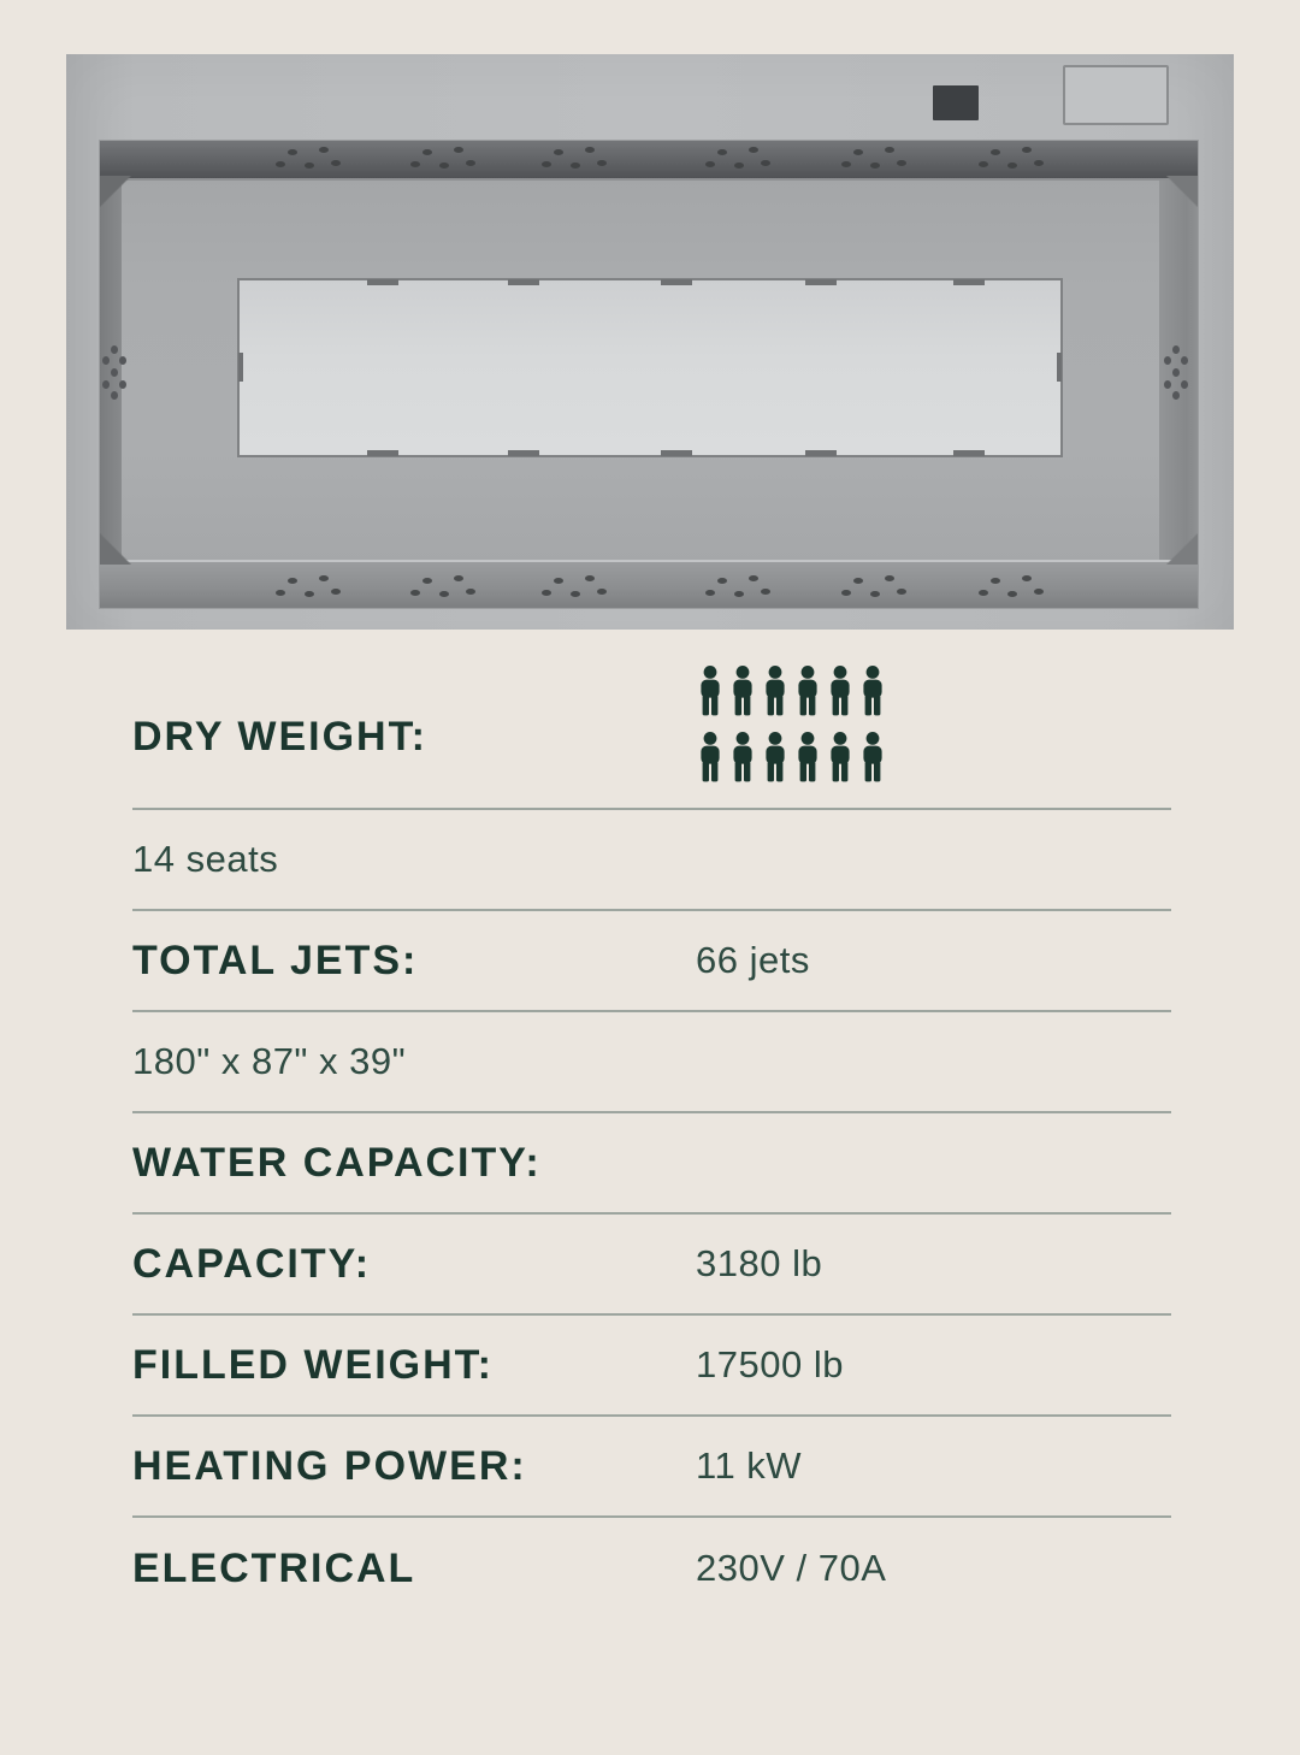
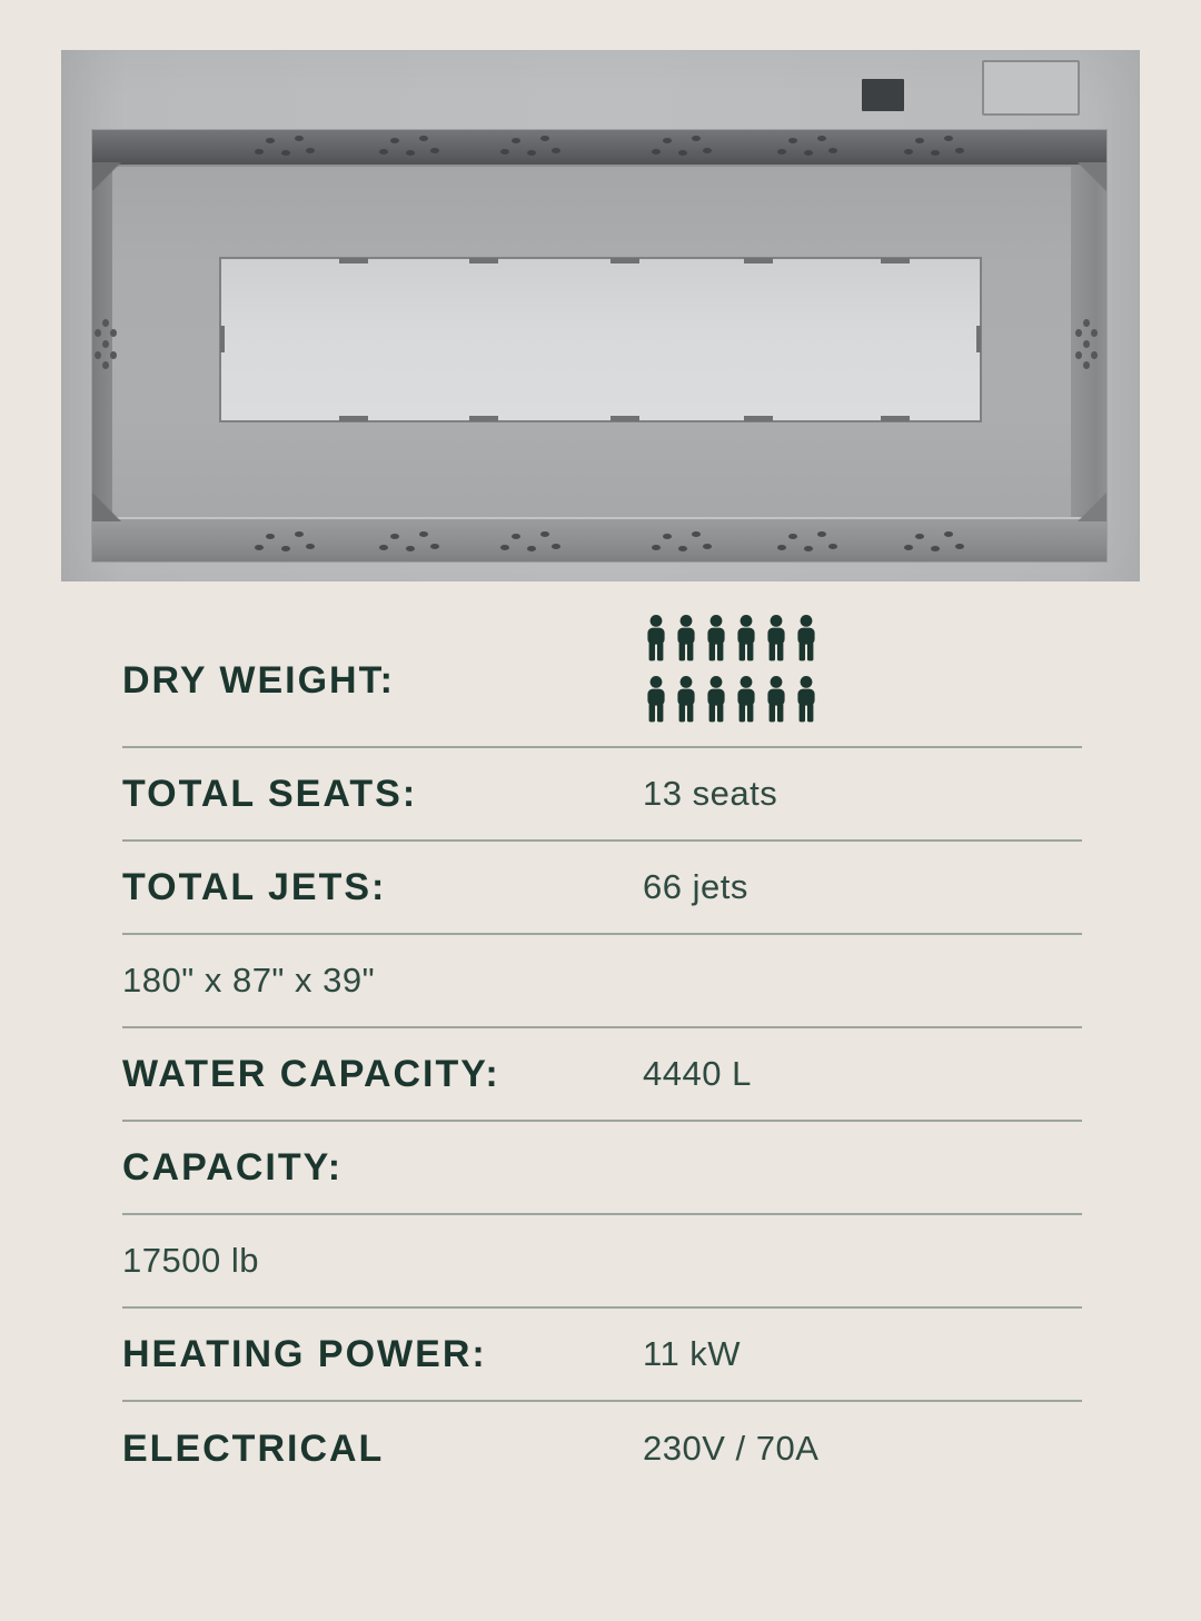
  DRY WEIGHT:
+ TOTAL SEATS:
- 14 seats
+ 13 seats
  TOTAL JETS:
  66 jets
  180" x 87" x 39"
  WATER CAPACITY:
+ 4440 L
  CAPACITY:
- 3180 lb
- FILLED WEIGHT:
  17500 lb
  HEATING POWER:
  11 kW
  ELECTRICAL
  230V / 70A
